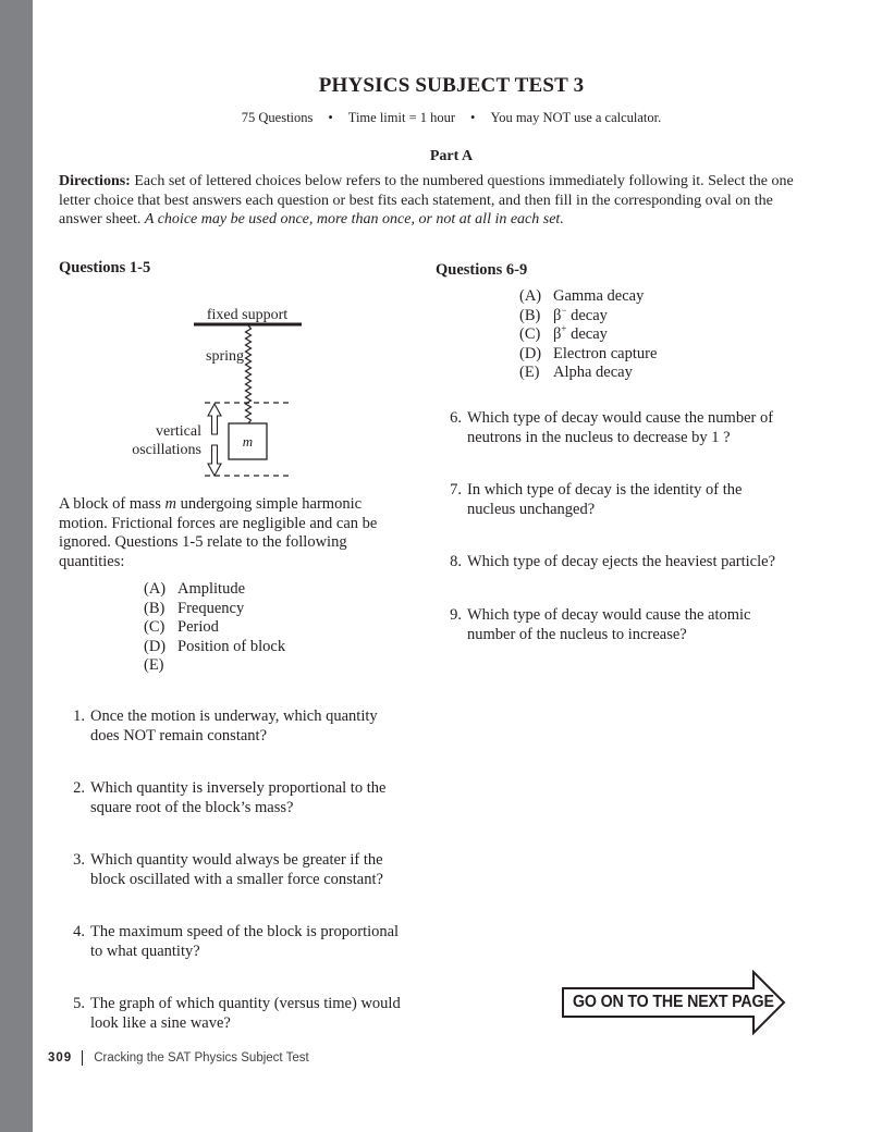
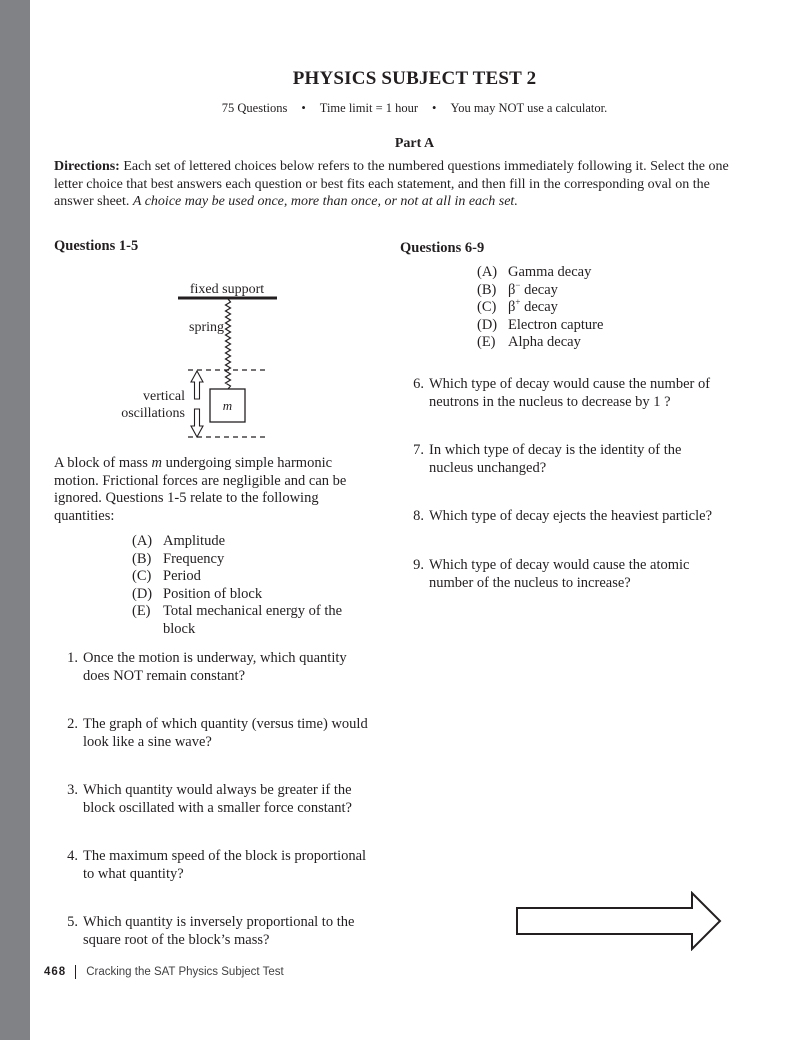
- PHYSICS SUBJECT TEST 3
+ PHYSICS SUBJECT TEST 2
  75 Questions • Time limit = 1 hour • You may NOT use a calculator.
  Part A
  Directions: Each set of lettered choices below refers to the numbered questions immediately following it. Select the one letter choice that best answers each question or best fits each statement, and then fill in the corresponding oval on the answer sheet. A choice may be used once, more than once, or not at all in each set.
  Questions 1-5
  fixed support
  spring
  m
  vertical
  oscillations
  A block of mass m undergoing simple harmonic motion. Frictional forces are negligible and can be ignored. Questions 1-5 relate to the following quantities:
  (A)
  Amplitude
  (B)
  Frequency
  (C)
  Period
  (D)
  Position of block
  (E)
+ Total mechanical energy of the block
  1.
  Once the motion is underway, which quantity does NOT remain constant?
  2.
- Which quantity is inversely proportional to the square root of the block’s mass?
+ The graph of which quantity (versus time) would look like a sine wave?
  3.
  Which quantity would always be greater if the block oscillated with a smaller force constant?
  4.
  The maximum speed of the block is proportional to what quantity?
  5.
- The graph of which quantity (versus time) would look like a sine wave?
+ Which quantity is inversely proportional to the square root of the block’s mass?
  Questions 6-9
  (A)
  Gamma decay
  (B)
  β− decay
  (C)
  β+ decay
  (D)
  Electron capture
  (E)
  Alpha decay
  6.
  Which type of decay would cause the number of neutrons in the nucleus to decrease by 1 ?
  7.
  In which type of decay is the identity of the nucleus unchanged?
  8.
  Which type of decay ejects the heaviest particle?
  9.
  Which type of decay would cause the atomic number of the nucleus to increase?
- GO ON TO THE NEXT PAGE
- 309
+ 468
  Cracking the SAT Physics Subject Test
